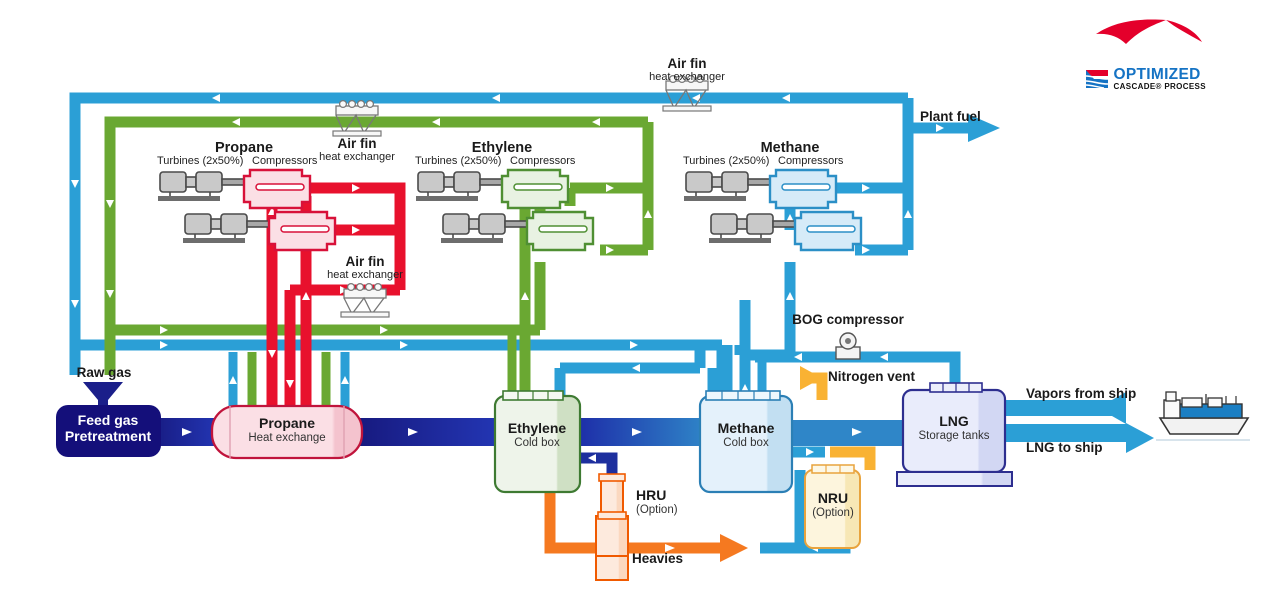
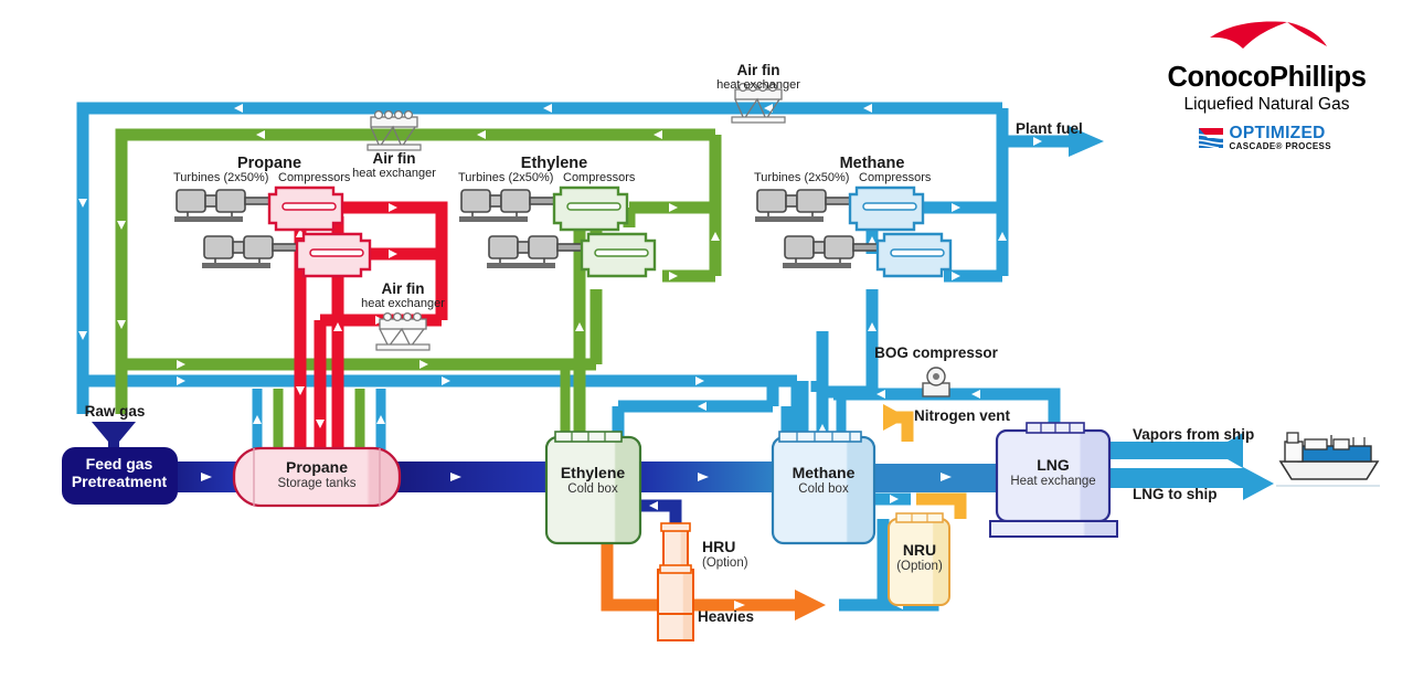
  Propane
  Turbines (2x50%)
  Compressors
  Ethylene
  Turbines (2x50%)
  Compressors
  Methane
  Turbines (2x50%)
  Compressors
  Air fin
  heat exchanger
  Air fin
  heat exchanger
  Air fin
  heat exchanger
  Raw gas
  Feed gas
  Pretreatment
  Propane
- Heat exchange
+ Storage tanks
  Ethylene
  Cold box
  Methane
  Cold box
  HRU
  (Option)
  NRU
  (Option)
  LNG
- Storage tanks
+ Heat exchange
  Plant fuel
  BOG compressor
  Nitrogen vent
  Heavies
  Vapors from ship
  LNG to ship
+ ConocoPhillips
+ Liquefied Natural Gas
  OPTIMIZED
  CASCADE® PROCESS
